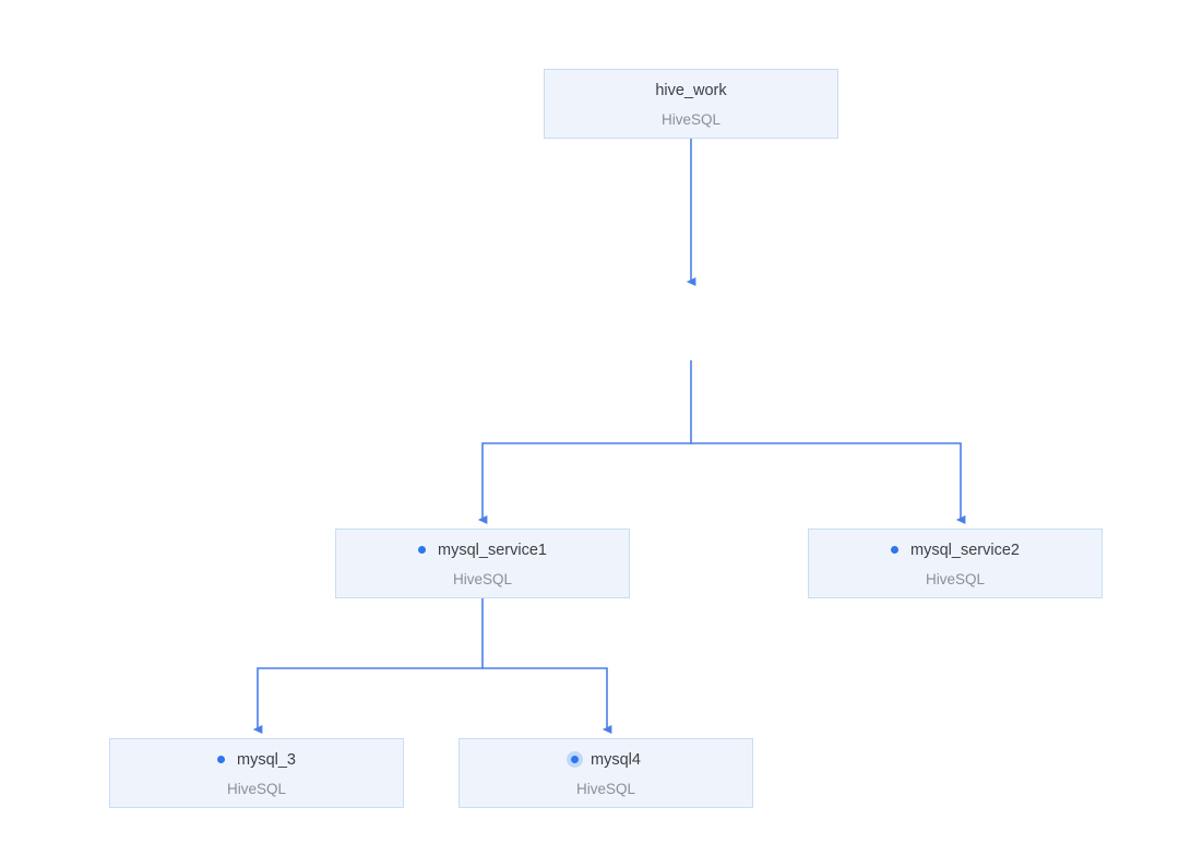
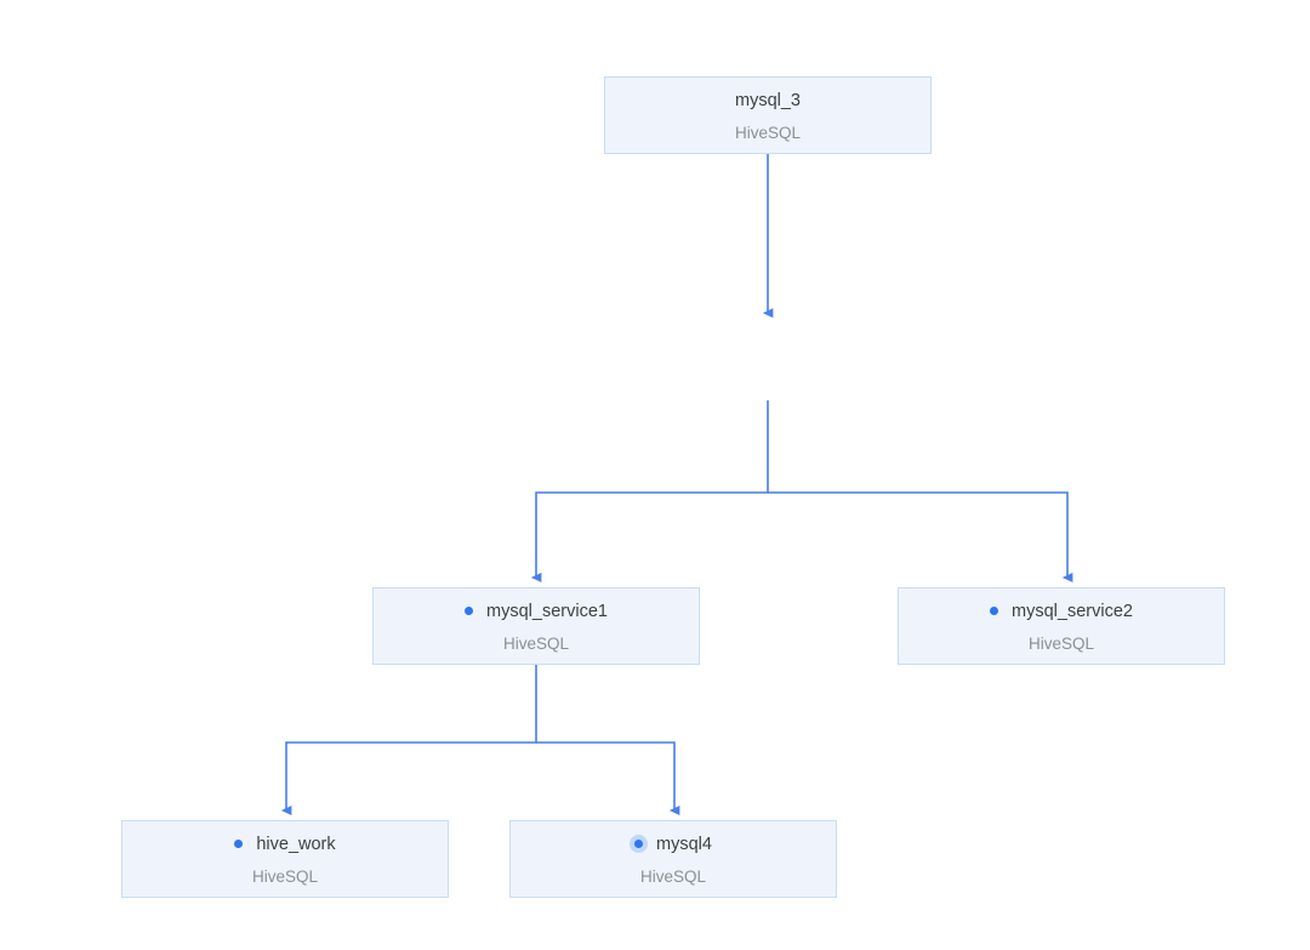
- hive_work
+ mysql_3
  HiveSQL
  mysql_service1
  HiveSQL
  mysql_service2
  HiveSQL
- mysql_3
+ hive_work
  HiveSQL
  mysql4
  HiveSQL
